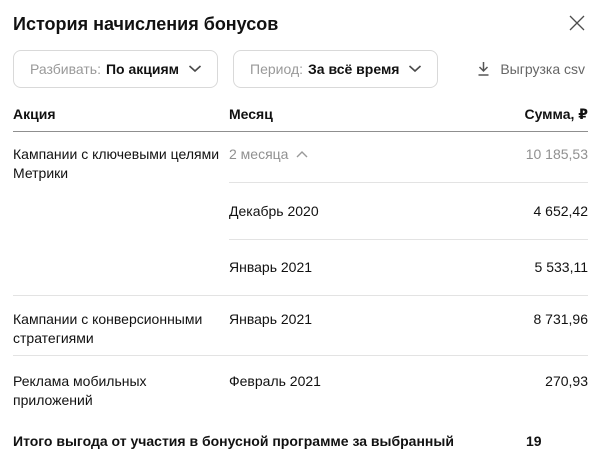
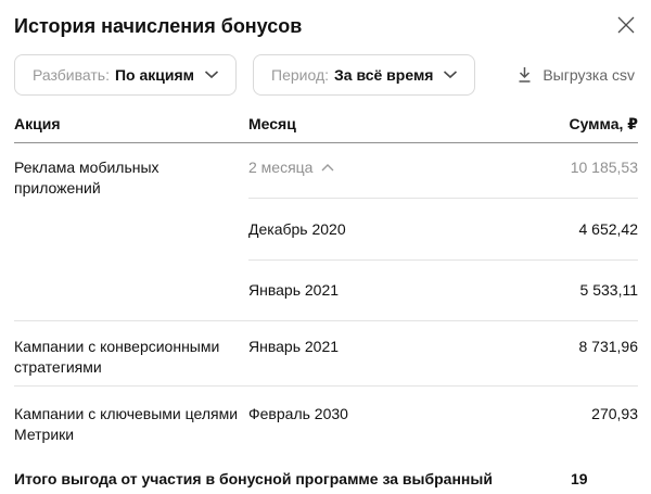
  История начисления бонусов
  Разбивать:
  По акциям
  Период:
  За всё время
  Выгрузка csv
  Акция
  Месяц
  Сумма, ₽
- Кампании с ключевыми целями Метрики
+ Реклама мобильных приложений
  2 месяца
  10 185,53
  Декабрь 2020
  4 652,42
  Январь 2021
  5 533,11
  Кампании с конверсионными стратегиями
  Январь 2021
  8 731,96
- Реклама мобильных приложений
+ Кампании с ключевыми целями Метрики
- Февраль 2021
+ Февраль 2030
  270,93
  Итого выгода от участия в бонусной программе за выбранный
